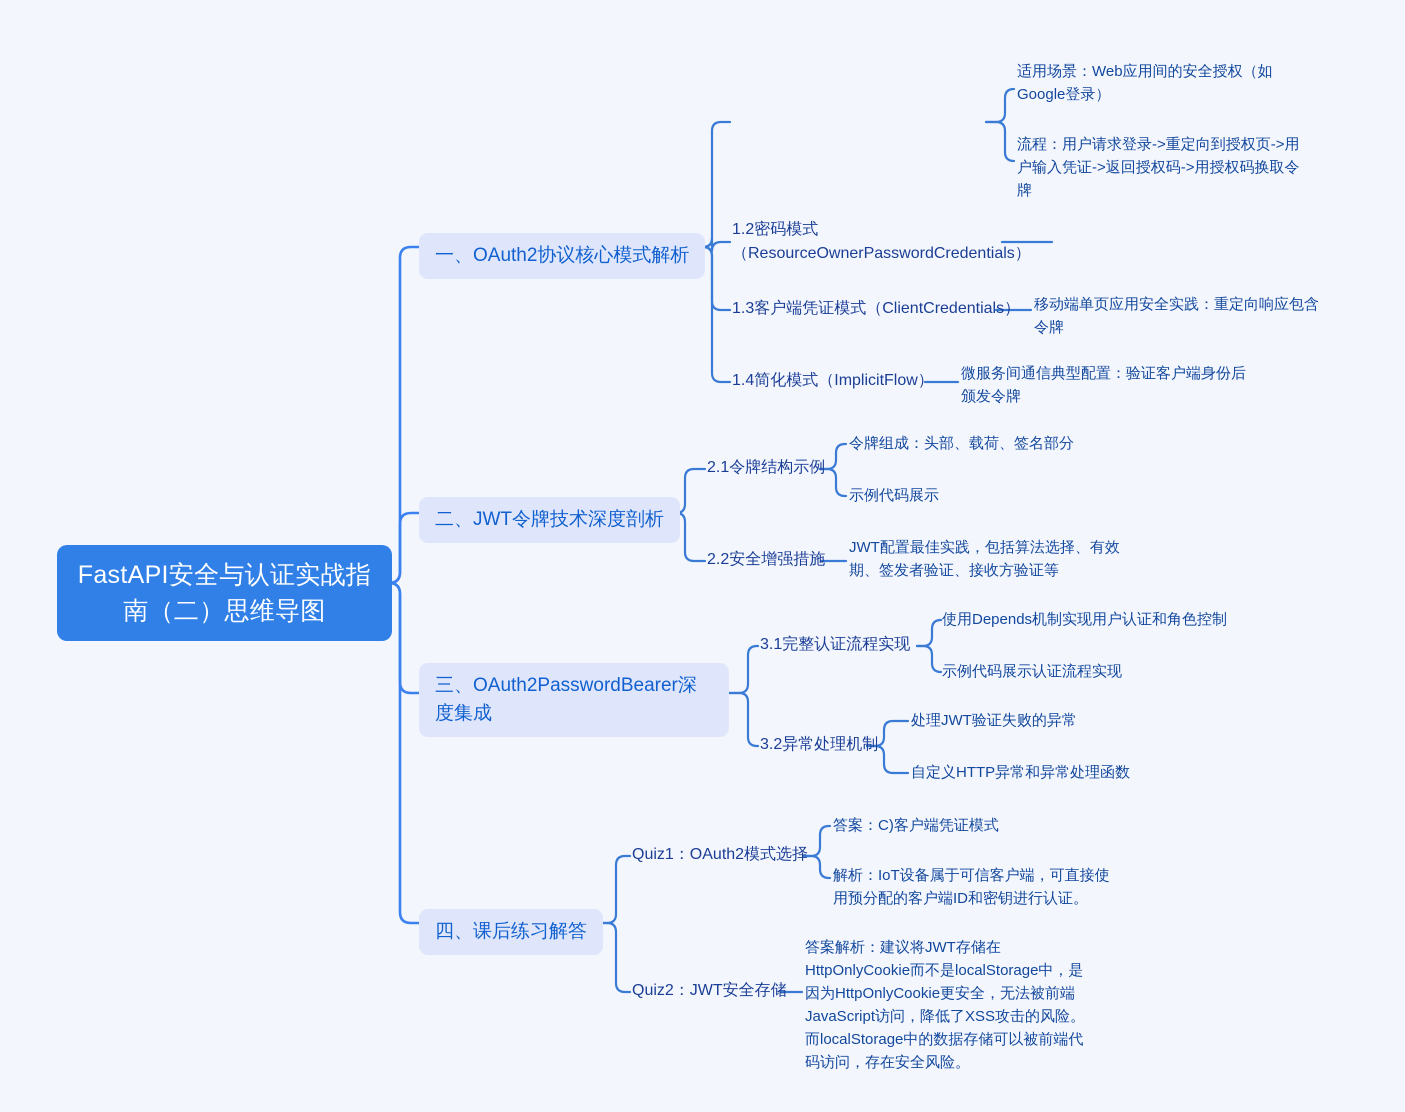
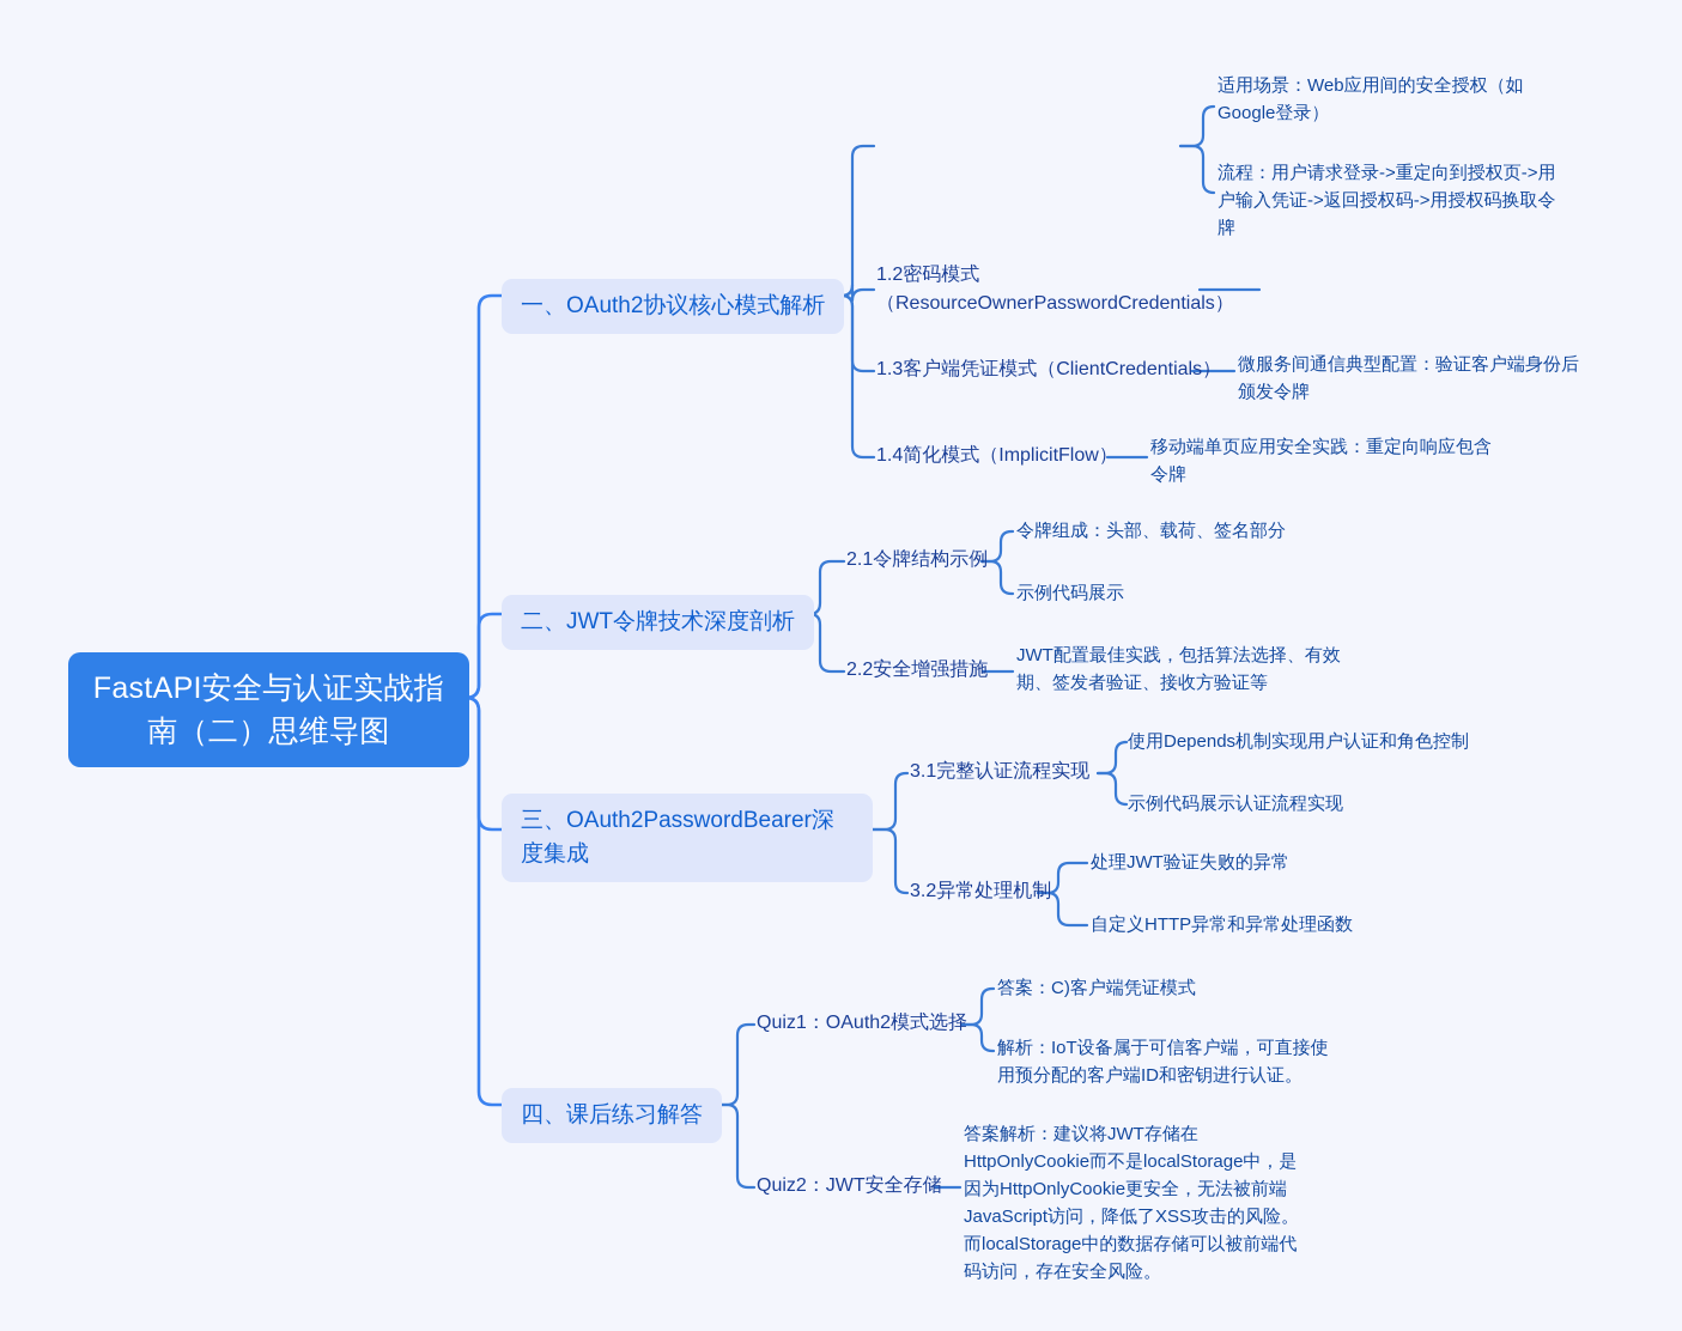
  FastAPI安全与认证实战指南（二）思维导图
  一、OAuth2协议核心模式解析
  适用场景：Web应用间的安全授权（如Google登录）
  流程：用户请求登录->重定向到授权页->用户输入凭证->返回授权码->用授权码换取令牌
  1.2密码模式（ResourceOwnerPasswordCredentials）
  1.3客户端凭证模式（ClientCredentials）
- 移动端单页应用安全实践：重定向响应包含令牌
+ 微服务间通信典型配置：验证客户端身份后颁发令牌
  1.4简化模式（ImplicitFlow）
- 微服务间通信典型配置：验证客户端身份后颁发令牌
+ 移动端单页应用安全实践：重定向响应包含令牌
  二、JWT令牌技术深度剖析
  2.1令牌结构示例
  令牌组成：头部、载荷、签名部分
  示例代码展示
  2.2安全增强措施
  JWT配置最佳实践，包括算法选择、有效期、签发者验证、接收方验证等
  三、OAuth2PasswordBearer深度集成
  3.1完整认证流程实现
  使用Depends机制实现用户认证和角色控制
  示例代码展示认证流程实现
  3.2异常处理机制
  处理JWT验证失败的异常
  自定义HTTP异常和异常处理函数
  四、课后练习解答
  Quiz1：OAuth2模式选择
  答案：C)客户端凭证模式
  解析：IoT设备属于可信客户端，可直接使用预分配的客户端ID和密钥进行认证。
  Quiz2：JWT安全存储
  答案解析：建议将JWT存储在HttpOnlyCookie而不是localStorage中，是因为HttpOnlyCookie更安全，无法被前端JavaScript访问，降低了XSS攻击的风险。而localStorage中的数据存储可以被前端代码访问，存在安全风险。
